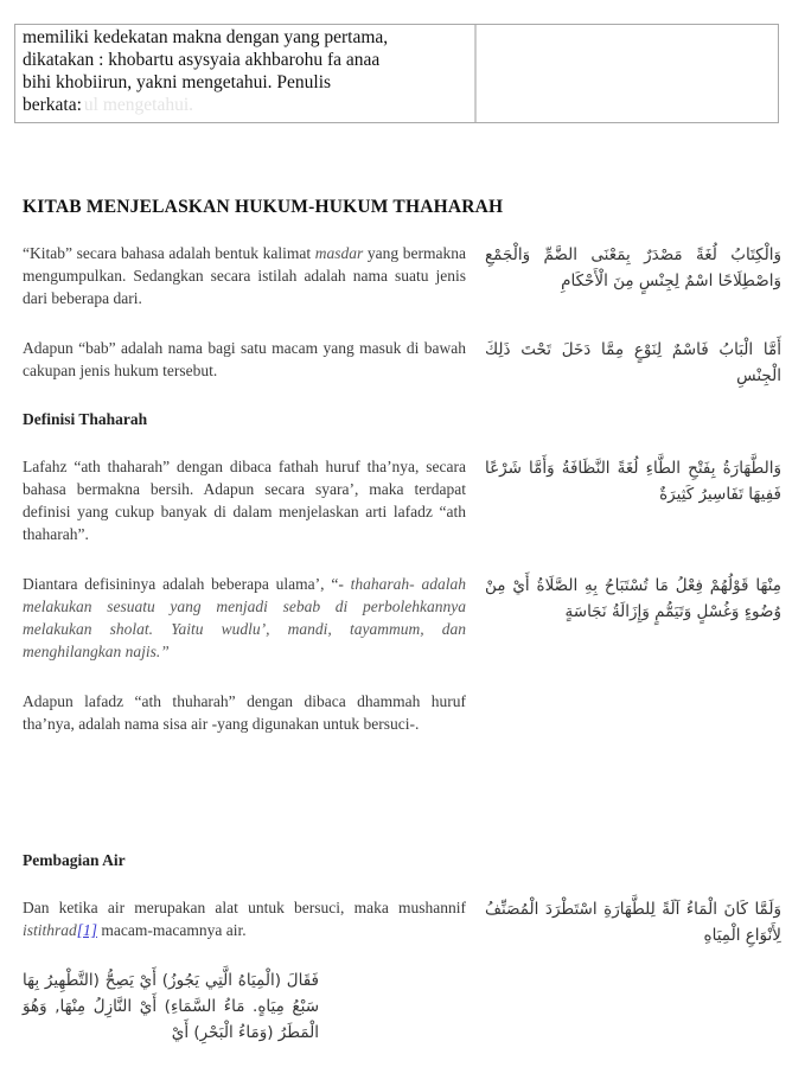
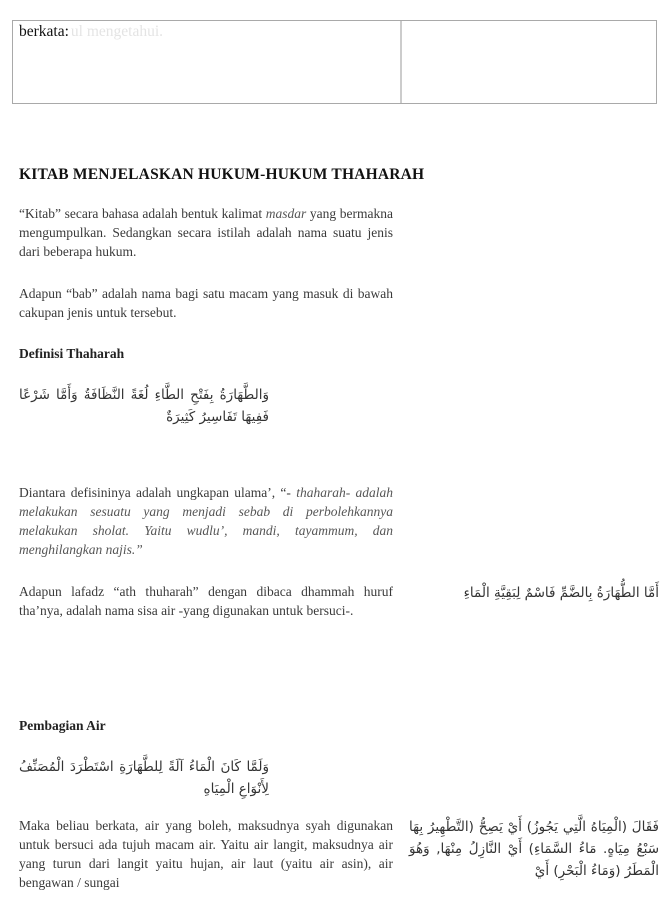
- memiliki kedekatan makna dengan yang pertama,
- dikatakan : khobartu asysyaia akhbarohu fa anaa
- bihi khobiirun, yakni mengetahui. Penulis
  berkata:ul mengetahui.
  KITAB MENJELASKAN HUKUM-HUKUM THAHARAH
- “Kitab” secara bahasa adalah bentuk kalimat masdar yang bermakna mengumpulkan. Sedangkan secara istilah adalah nama suatu jenis dari beberapa dari.
+ “Kitab” secara bahasa adalah bentuk kalimat masdar yang bermakna mengumpulkan. Sedangkan secara istilah adalah nama suatu jenis dari beberapa hukum.
- وَالْكِتَابُ لُغَةً مَصْدَرٌ بِمَعْنَى الضَّمِّ وَالْجَمْعِ وَاصْطِلَاحًا اسْمٌ لِجِنْسٍ مِنَ الْأَحْكَامِ
- Adapun “bab” adalah nama bagi satu macam yang masuk di bawah cakupan jenis hukum tersebut.
+ Adapun “bab” adalah nama bagi satu macam yang masuk di bawah cakupan jenis untuk tersebut.
- أَمَّا الْبَابُ فَاسْمٌ لِنَوْعٍ مِمَّا دَخَلَ تَحْتَ ذَلِكَ الْجِنْسِ
  Definisi Thaharah
- Lafahz “ath thaharah” dengan dibaca fathah huruf tha’nya, secara bahasa bermakna bersih. Adapun secara syara’, maka terdapat definisi yang cukup banyak di dalam menjelaskan arti lafadz “ath thaharah”.
  وَالطَّهَارَةُ بِفَتْحِ الطَّاءِ لُغَةً النَّظَافَةُ وَأَمَّا شَرْعًا فَفِيهَا تَفَاسِيرُ كَثِيرَةٌ
- Diantara defisininya adalah beberapa ulama’, “- thaharah- adalah melakukan sesuatu yang menjadi sebab di perbolehkannya melakukan sholat. Yaitu wudlu’, mandi, tayammum, dan menghilangkan najis.”
+ Diantara defisininya adalah ungkapan ulama’, “- thaharah- adalah melakukan sesuatu yang menjadi sebab di perbolehkannya melakukan sholat. Yaitu wudlu’, mandi, tayammum, dan menghilangkan najis.”
- مِنْهَا قَوْلُهُمْ فِعْلُ مَا تُسْتَبَاحُ بِهِ الصَّلَاةُ أَيْ مِنْ وُضُوءٍ وَغُسْلٍ وَتَيَمُّمٍ وَإِزَالَةُ نَجَاسَةٍ
  Adapun lafadz “ath thuharah” dengan dibaca dhammah huruf tha’nya, adalah nama sisa air -yang digunakan untuk bersuci-.
+ أَمَّا الطُّهَارَةُ بِالضَّمِّ فَاسْمٌ لِبَقِيَّةِ الْمَاءِ
  Pembagian Air
- Dan ketika air merupakan alat untuk bersuci, maka mushannif istithrad[1] macam-macamnya air.
  وَلَمَّا كَانَ الْمَاءُ آلَةً لِلطَّهَارَةِ اسْتَطْرَدَ الْمُصَنِّفُ لِأَنْوَاعِ الْمِيَاهِ
+ Maka beliau berkata, air yang boleh, maksudnya syah digunakan untuk bersuci ada tujuh macam air. Yaitu air langit, maksudnya air yang turun dari langit yaitu hujan, air laut (yaitu air asin), air bengawan / sungai
  فَقَالَ (الْمِيَاهُ الَّتِي يَجُوزُ) أَيْ يَصِحُّ (التَّطْهِيرُ بِهَا سَبْعُ مِيَاهٍ. مَاءُ السَّمَاءِ) أَيْ النَّازِلُ مِنْهَا, وَهُوَ الْمَطَرُ (وَمَاءُ الْبَحْرِ) أَيْ
